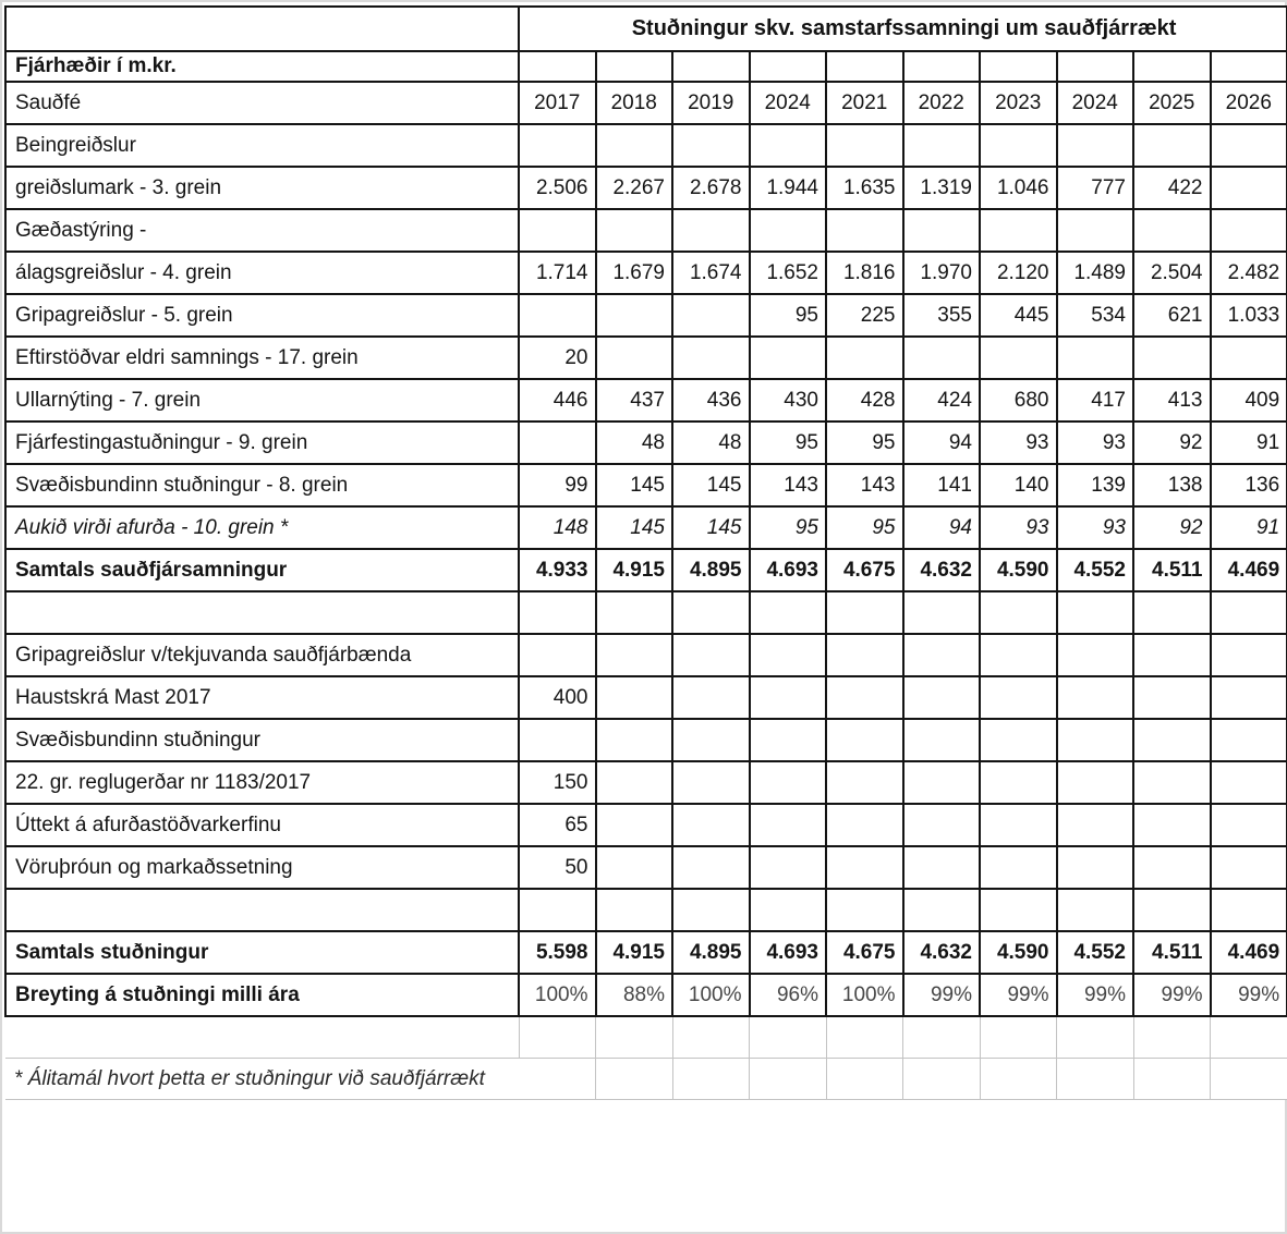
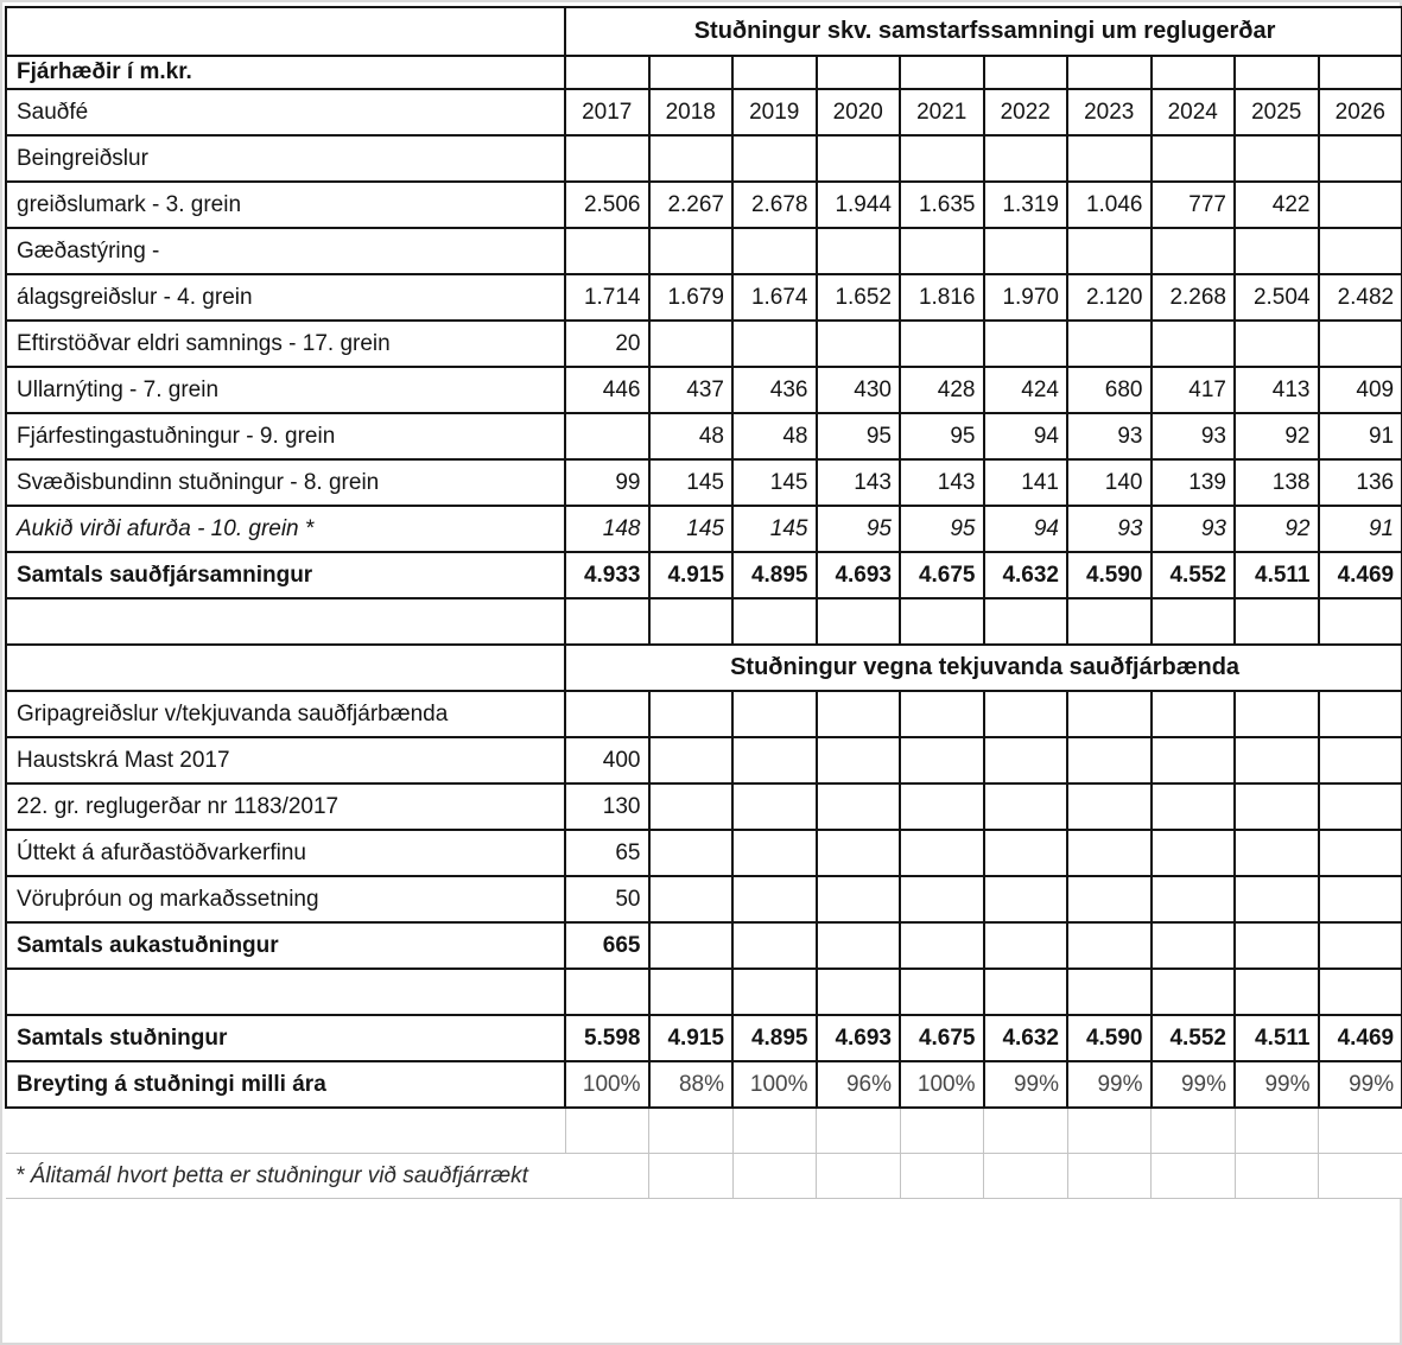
- 	Stuðningur skv. samstarfssamningi um sauðfjárrækt
+ 	Stuðningur skv. samstarfssamningi um reglugerðar
  Fjárhæðir í m.kr.
- Sauðfé	2017	2018	2019	2024	2021	2022	2023	2024	2025	2026
+ Sauðfé	2017	2018	2019	2020	2021	2022	2023	2024	2025	2026
  Beingreiðslur
  greiðslumark - 3. grein	2.506	2.267	2.678	1.944	1.635	1.319	1.046	777	422
  Gæðastýring -
- álagsgreiðslur - 4. grein	1.714	1.679	1.674	1.652	1.816	1.970	2.120	1.489	2.504	2.482
+ álagsgreiðslur - 4. grein	1.714	1.679	1.674	1.652	1.816	1.970	2.120	2.268	2.504	2.482
- Gripagreiðslur - 5. grein				95	225	355	445	534	621	1.033
  Eftirstöðvar eldri samnings - 17. grein	20
  Ullarnýting - 7. grein	446	437	436	430	428	424	680	417	413	409
  Fjárfestingastuðningur - 9. grein		48	48	95	95	94	93	93	92	91
  Svæðisbundinn stuðningur - 8. grein	99	145	145	143	143	141	140	139	138	136
  Aukið virði afurða - 10. grein *	148	145	145	95	95	94	93	93	92	91
  Samtals sauðfjársamningur	4.933	4.915	4.895	4.693	4.675	4.632	4.590	4.552	4.511	4.469
+ 	Stuðningur vegna tekjuvanda sauðfjárbænda
  Gripagreiðslur v/tekjuvanda sauðfjárbænda
  Haustskrá Mast 2017	400
- Svæðisbundinn stuðningur
- 22. gr. reglugerðar nr 1183/2017	150
+ 22. gr. reglugerðar nr 1183/2017	130
  Úttekt á afurðastöðvarkerfinu	65
  Vöruþróun og markaðssetning	50
+ Samtals aukastuðningur	665
  Samtals stuðningur	5.598	4.915	4.895	4.693	4.675	4.632	4.590	4.552	4.511	4.469
  Breyting á stuðningi milli ára	100%	88%	100%	96%	100%	99%	99%	99%	99%	99%
  * Álitamál hvort þetta er stuðningur við sauðfjárrækt
